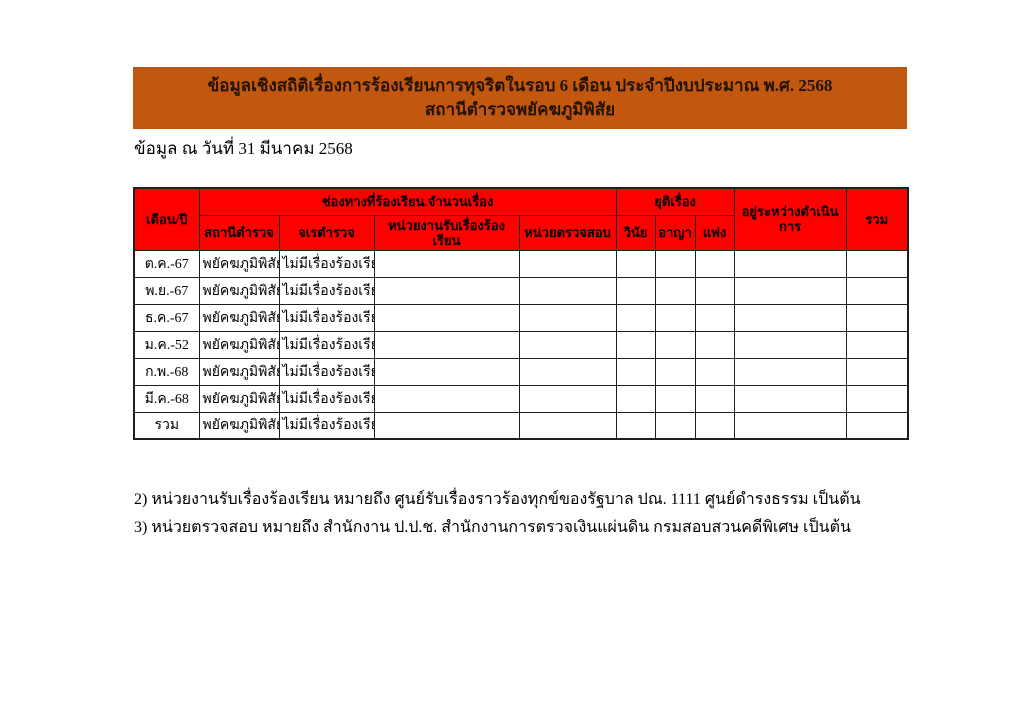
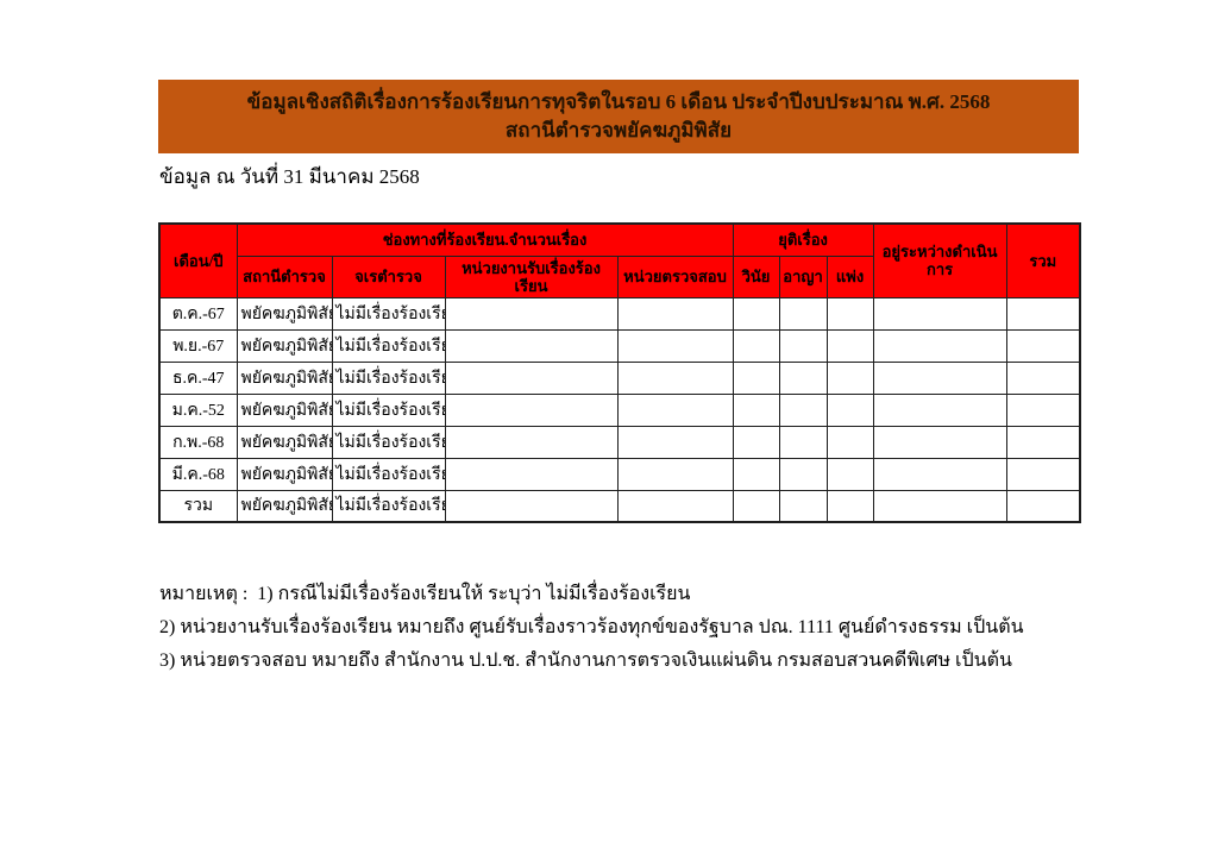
  ข้อมูลเชิงสถิติเรื่องการร้องเรียนการทุจริตในรอบ 6 เดือน ประจำปีงบประมาณ พ.ศ. 2568
  สถานีตำรวจพยัคฆภูมิพิสัย
  ข้อมูล ณ วันที่ 31 มีนาคม 2568
  เดือน/ปี	ช่องทางที่ร้องเรียน.จำนวนเรื่อง	ยุติเรื่อง	อยู่ระหว่างดำเนินการ	รวม
  สถานีตำรวจ	จเรตำรวจ	หน่วยงานรับเรื่องร้องเรียน	หน่วยตรวจสอบ	วินัย	อาญา	แพ่ง
  ต.ค.-67	พยัคฆภูมิพิสั	ไม่มีเรื่องร้องเรี
  พ.ย.-67	พยัคฆภูมิพิสั	ไม่มีเรื่องร้องเรี
- ธ.ค.-67	พยัคฆภูมิพิสั	ไม่มีเรื่องร้องเรี
+ ธ.ค.-47	พยัคฆภูมิพิสั	ไม่มีเรื่องร้องเรี
  ม.ค.-52	พยัคฆภูมิพิสั	ไม่มีเรื่องร้องเรี
  ก.พ.-68	พยัคฆภูมิพิสั	ไม่มีเรื่องร้องเรี
  มี.ค.-68	พยัคฆภูมิพิสั	ไม่มีเรื่องร้องเรี
  รวม	พยัคฆภูมิพิสั	ไม่มีเรื่องร้องเรี
+ หมายเหตุ : 1) กรณีไม่มีเรื่องร้องเรียนให้ ระบุว่า ไม่มีเรื่องร้องเรียน
  2) หน่วยงานรับเรื่องร้องเรียน หมายถึง ศูนย์รับเรื่องราวร้องทุกข์ของรัฐบาล ปณ. 1111 ศูนย์ดำรงธรรม เป็นต้น
  3) หน่วยตรวจสอบ หมายถึง สำนักงาน ป.ป.ช. สำนักงานการตรวจเงินแผ่นดิน กรมสอบสวนคดีพิเศษ เป็นต้น
